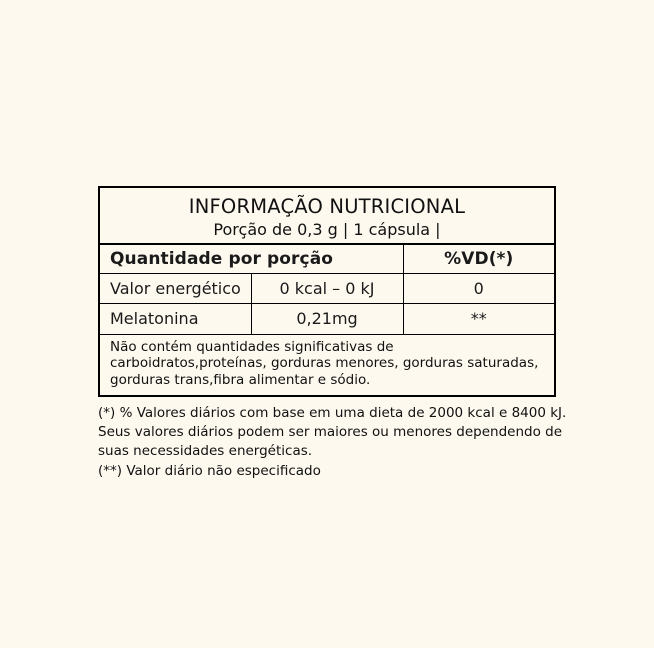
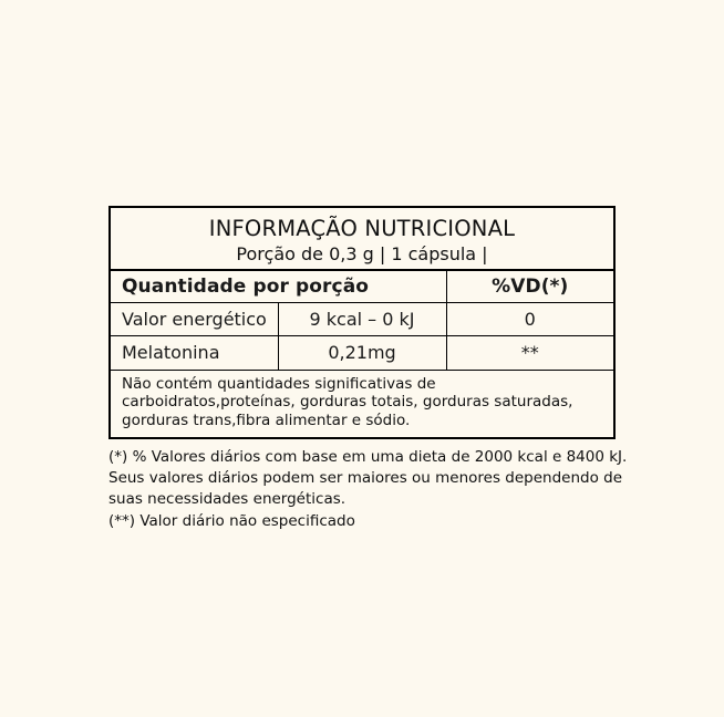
  INFORMAÇÃO NUTRICIONAL Porção de 0,3 g | 1 cápsula |
  Quantidade por porção	%VD(*)
- Valor energético	0 kcal – 0 kJ	0
+ Valor energético	9 kcal – 0 kJ	0
  Melatonina	0,21mg	**
- Não contém quantidades significativas de carboidratos,proteínas, gorduras menores, gorduras saturadas, gorduras trans,fibra alimentar e sódio.
+ Não contém quantidades significativas de carboidratos,proteínas, gorduras totais, gorduras saturadas, gorduras trans,fibra alimentar e sódio.
  (*) % Valores diários com base em uma dieta de 2000 kcal e 8400 kJ. Seus valores diários podem ser maiores ou menores dependendo de suas necessidades energéticas.
  (**) Valor diário não especificado
